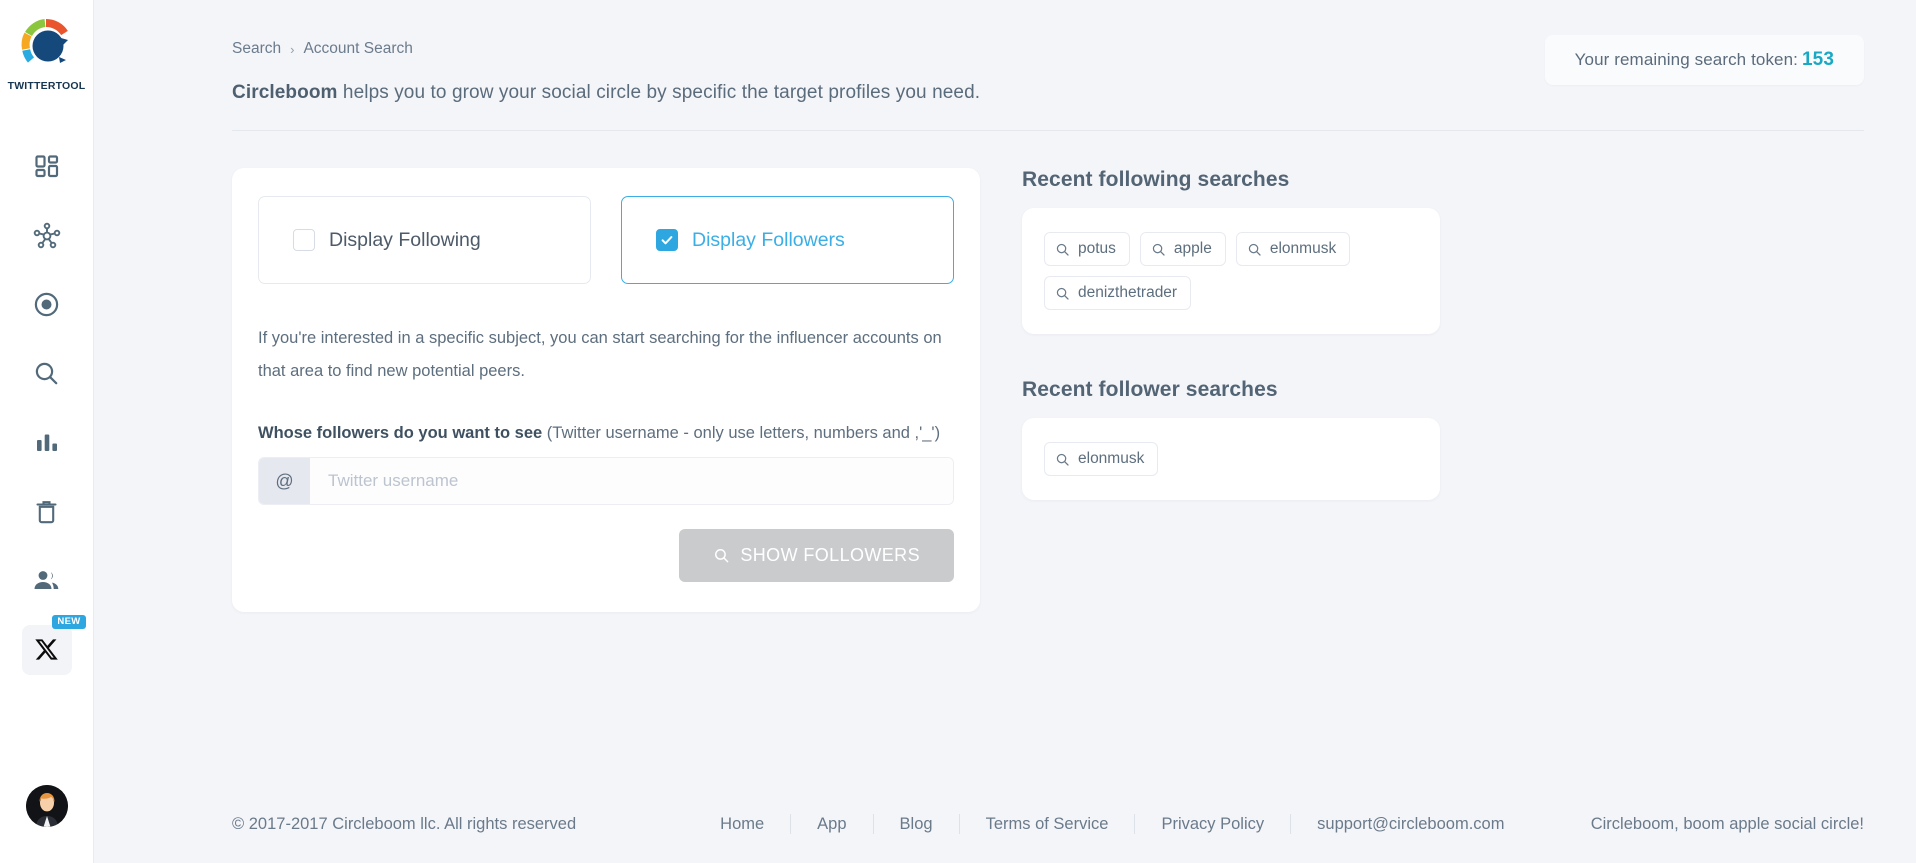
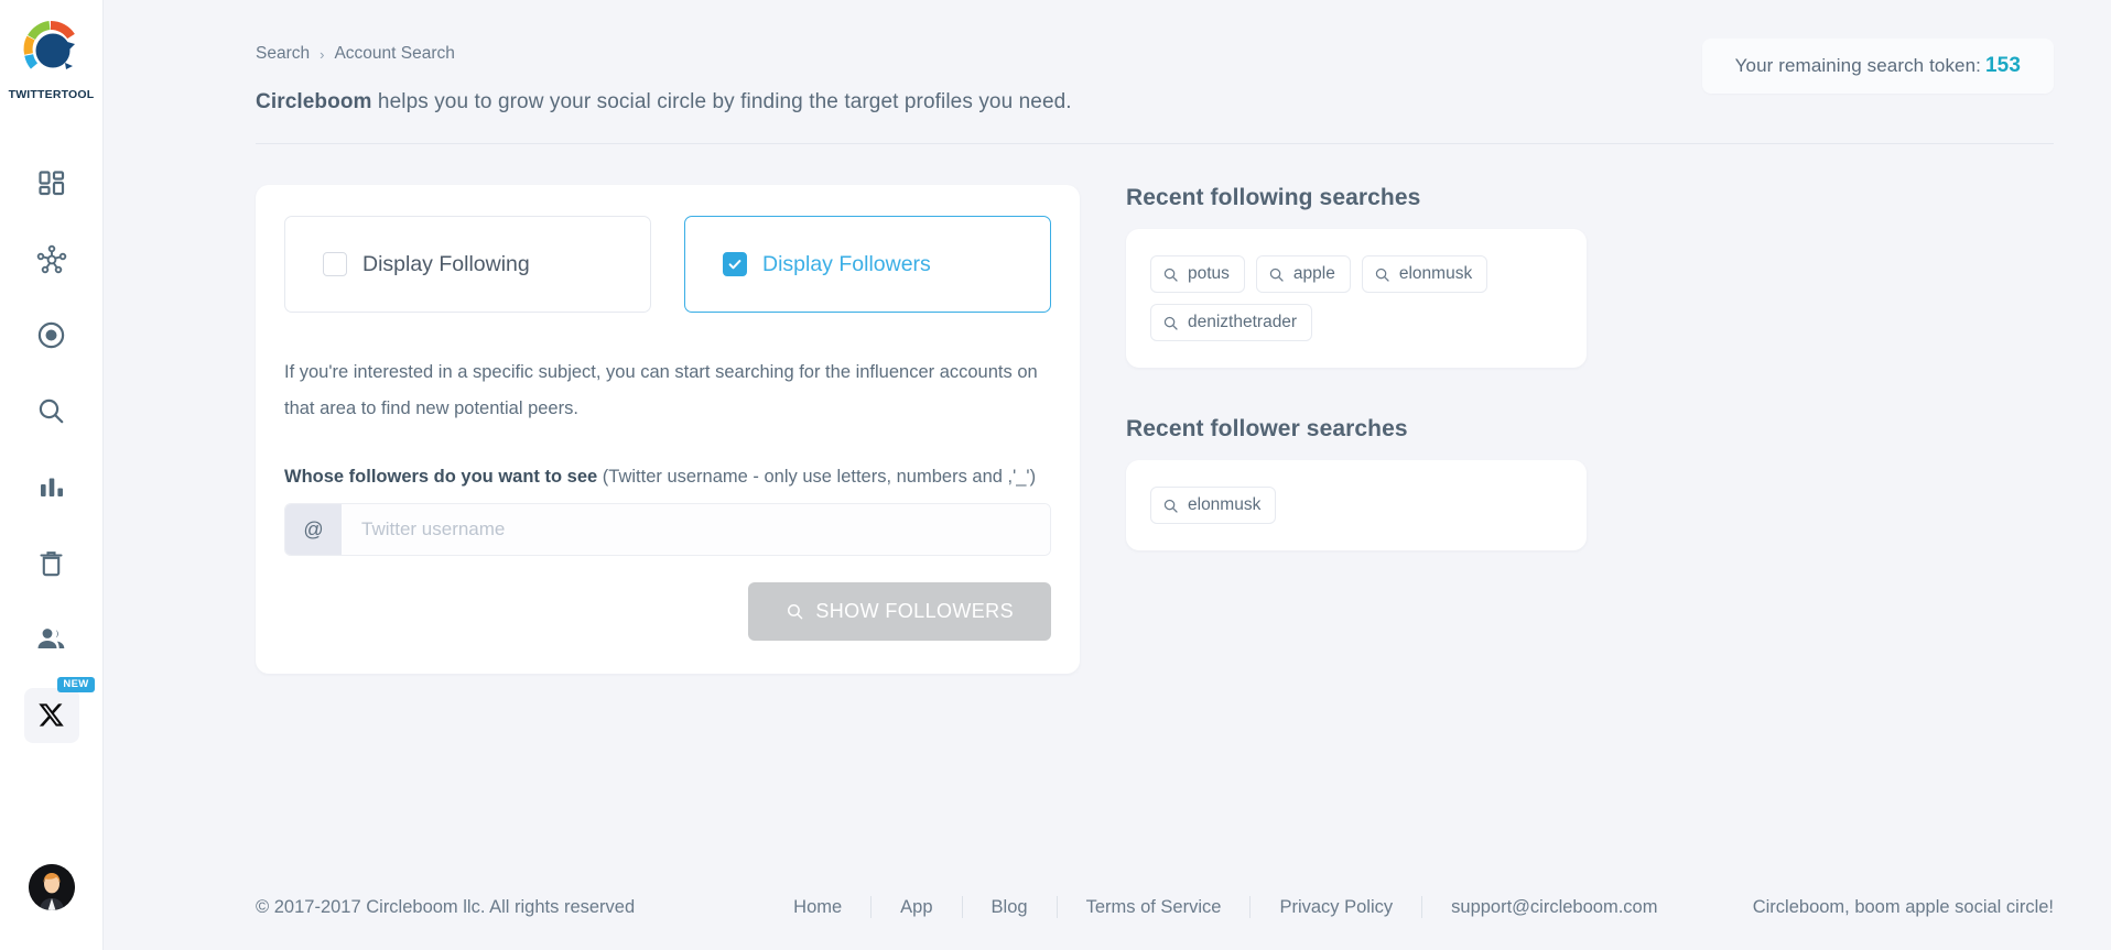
  TWITTERTOOL
  NEW
  Your remaining search token: 153
  Search
  ›
  Account Search
- Circleboom helps you to grow your social circle by specific the target profiles you need.
+ Circleboom helps you to grow your social circle by finding the target profiles you need.
  Display Following
  Display Followers
  If you're interested in a specific subject, you can start searching for the influencer accounts on that area to find new potential peers.
  Whose followers do you want to see (Twitter username - only use letters, numbers and ,'_')
  @
  Twitter username
  SHOW FOLLOWERS
  Recent following searches
  potus
  apple
  elonmusk
  denizthetrader
  Recent follower searches
  elonmusk
  © 2017-2017 Circleboom llc. All rights reserved
  Home
  App
  Blog
  Terms of Service
  Privacy Policy
  support@circleboom.com
  Circleboom, boom apple social circle!
